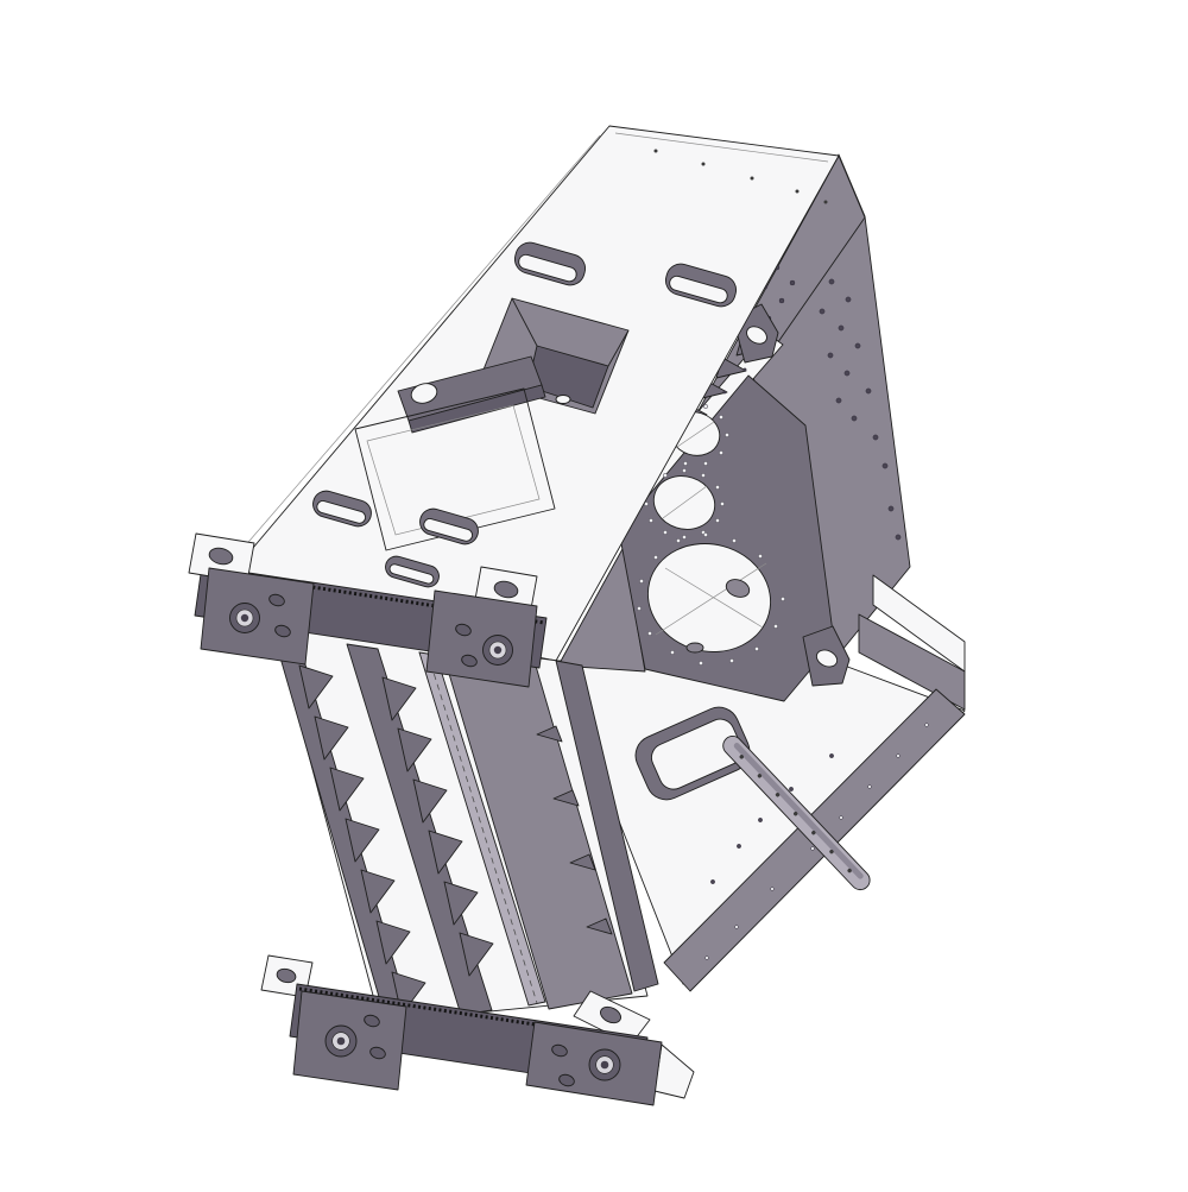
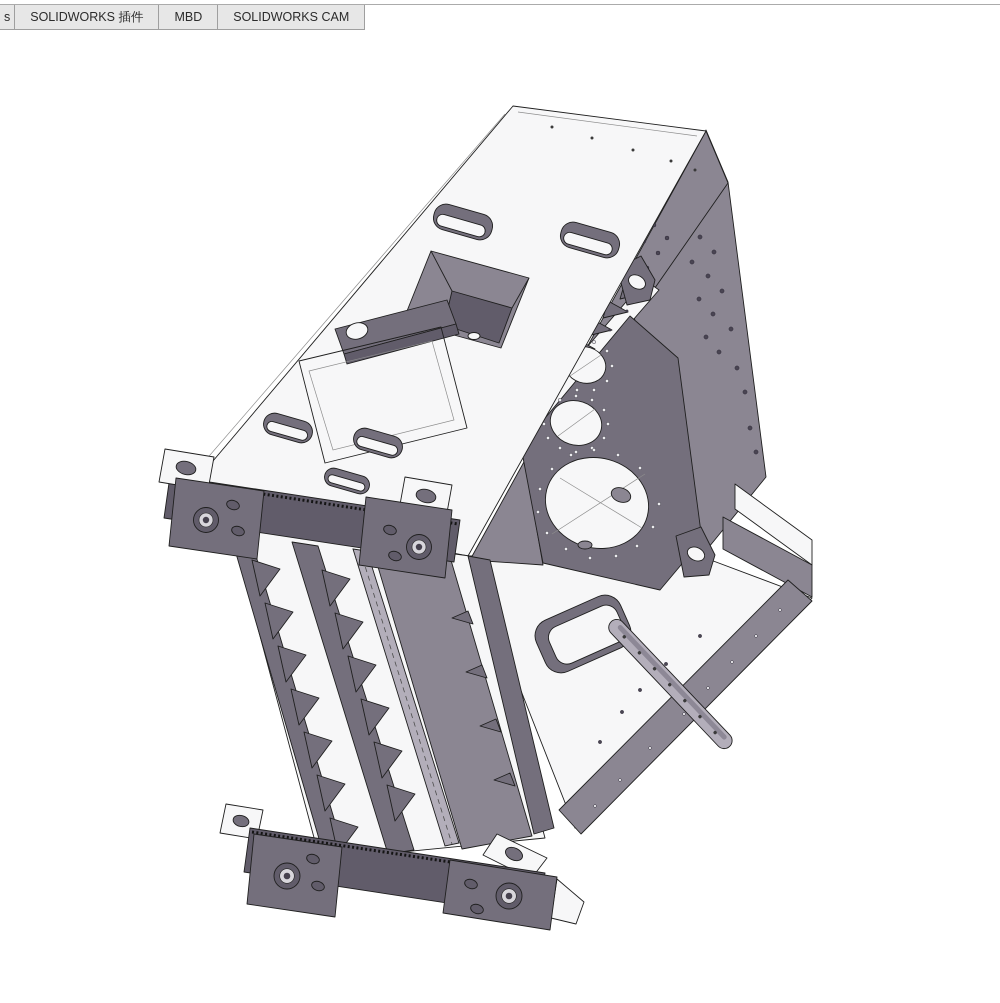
+ s
+ SOLIDWORKS 插件
+ MBD
+ SOLIDWORKS CAM
